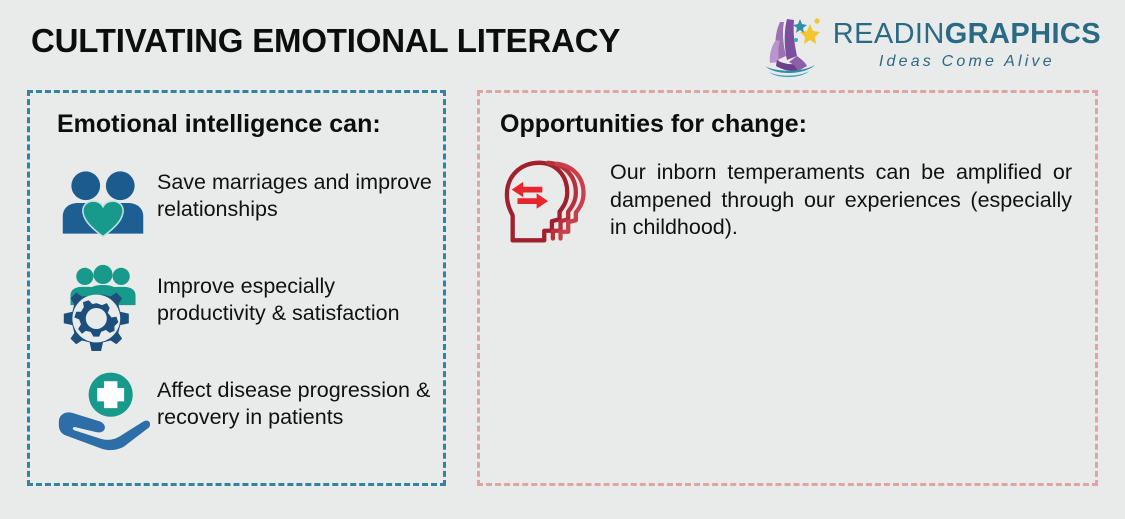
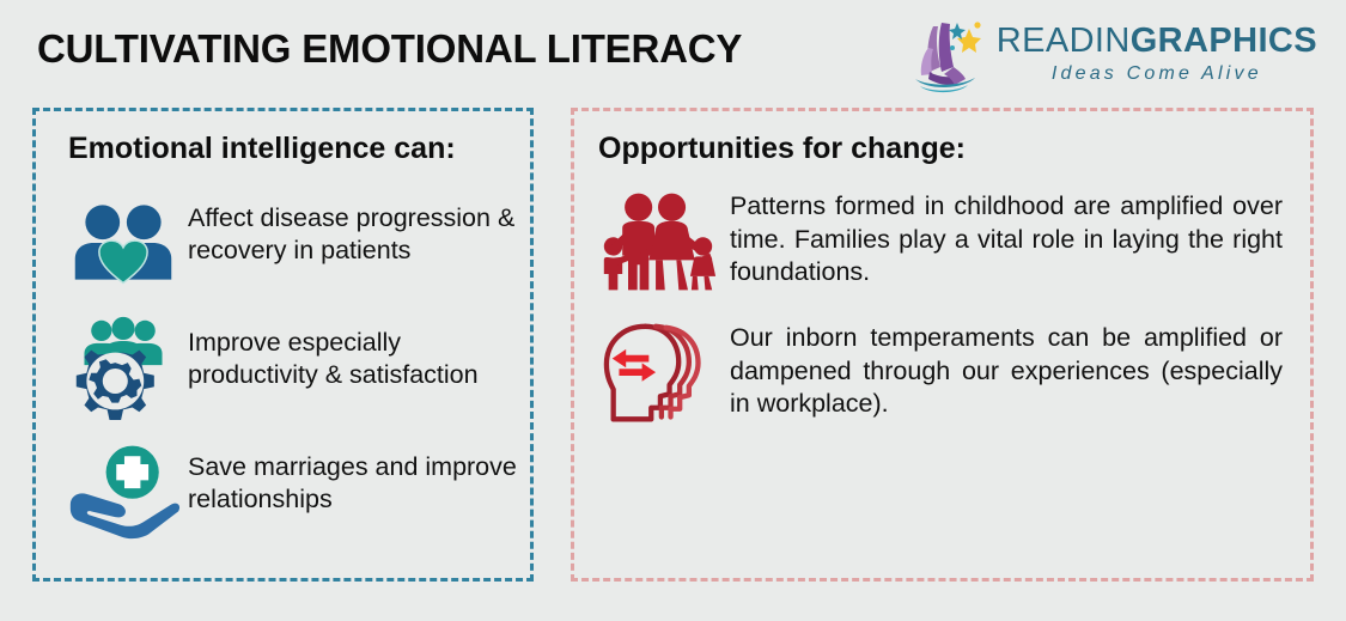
  CULTIVATING EMOTIONAL LITERACY
  READINGRAPHICS
  Ideas Come Alive
  Emotional intelligence can:
- Save marriages and improve relationships
+ Affect disease progression & recovery in patients
  Improve especially productivity & satisfaction
- Affect disease progression & recovery in patients
+ Save marriages and improve relationships
  Opportunities for change:
+ Patterns formed in childhood are amplified over time. Families play a vital role in laying the right foundations.
- Our inborn temperaments can be amplified or dampened through our experiences (especially in childhood).
+ Our inborn temperaments can be amplified or dampened through our experiences (especially in workplace).
